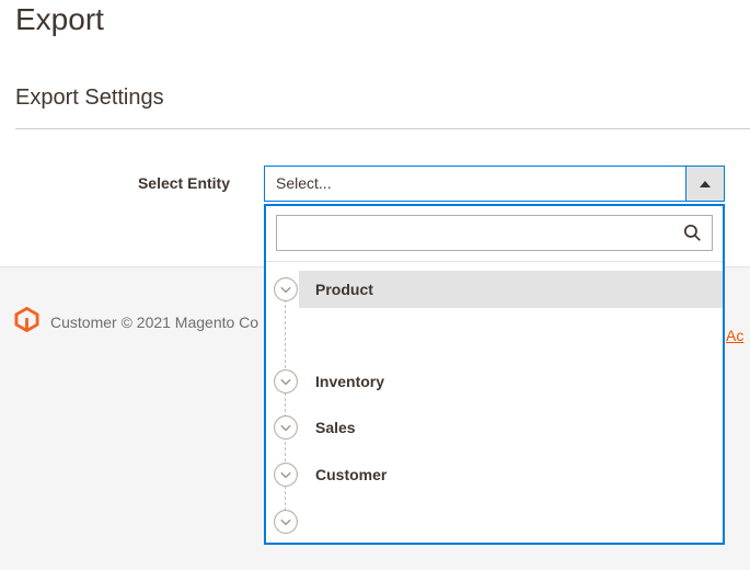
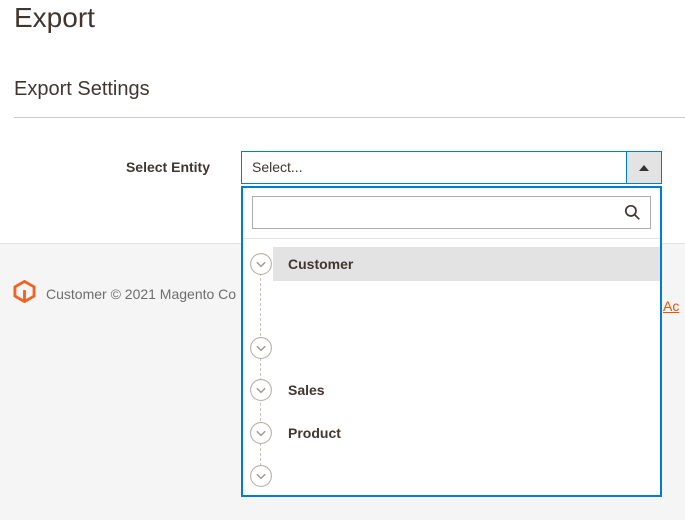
  Export
  Export Settings
  Customer © 2021 Magento Co
  Ac
  Select Entity
  Select...
- Product
+ Customer
- Inventory
  Sales
- Customer
+ Product
